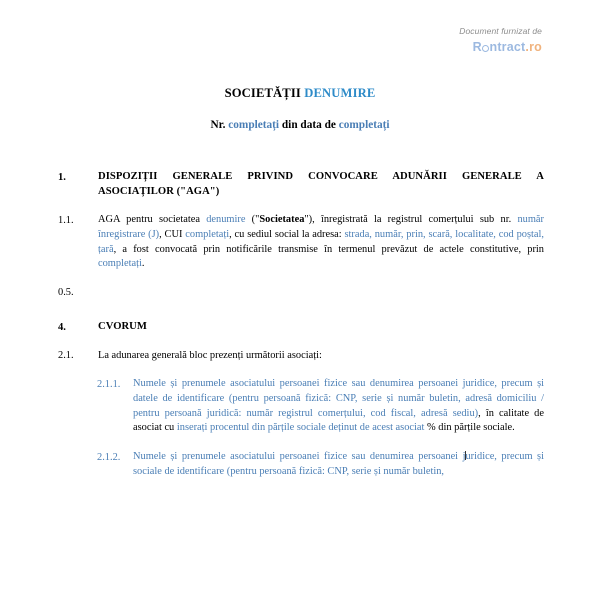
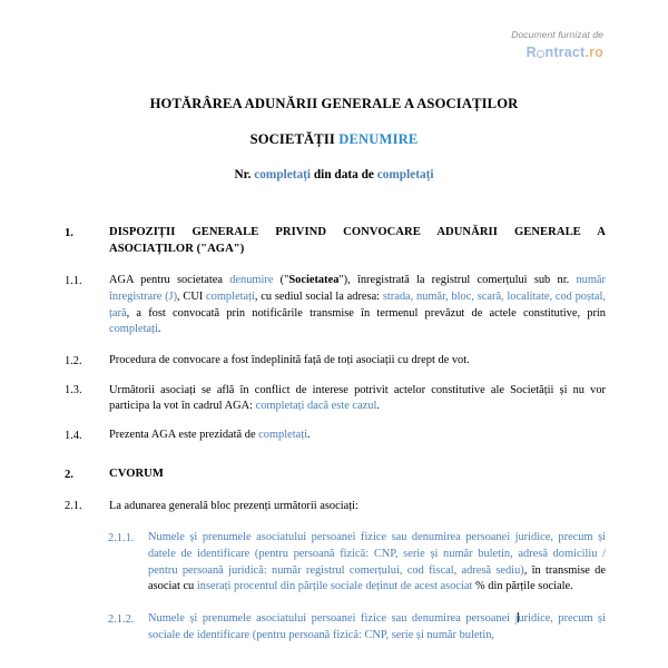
  Document furnizat de
  R ntract.ro
+ HOTĂRÂREA ADUNĂRII GENERALE A ASOCIAȚILOR
  SOCIETĂȚII DENUMIRE
  Nr. completați din data de completați
  1.
  DISPOZIȚII GENERALE PRIVIND CONVOCARE ADUNĂRII GENERALE A ASOCIAȚILOR ("AGA")
  1.1.
- AGA pentru societatea denumire ("Societatea"), înregistrată la registrul comerțului sub nr. număr înregistrare (J), CUI completați, cu sediul social la adresa: strada, număr, prin, scară, localitate, cod poștal, țară, a fost convocată prin notificările transmise în termenul prevăzut de actele constitutive, prin completați.
+ AGA pentru societatea denumire ("Societatea"), înregistrată la registrul comerțului sub nr. număr înregistrare (J), CUI completați, cu sediul social la adresa: strada, număr, bloc, scară, localitate, cod poștal, țară, a fost convocată prin notificările transmise în termenul prevăzut de actele constitutive, prin completați.
- 0.5.
+ 1.2.
+ Procedura de convocare a fost îndeplinită față de toți asociații cu drept de vot.
+ 1.3.
+ Următorii asociați se află în conflict de interese potrivit actelor constitutive ale Societății și nu vor participa la vot în cadrul AGA: completați dacă este cazul.
+ 1.4.
+ Prezenta AGA este prezidată de completați.
- 4.
+ 2.
  CVORUM
  2.1.
  La adunarea generală bloc prezenți următorii asociați:
  2.1.1.
- Numele și prenumele asociatului persoanei fizice sau denumirea persoanei juridice, precum și datele de identificare (pentru persoană fizică: CNP, serie și număr buletin, adresă domiciliu / pentru persoană juridică: număr registrul comerțului, cod fiscal, adresă sediu), în calitate de asociat cu inserați procentul din părțile sociale deținut de acest asociat % din părțile sociale.
+ Numele și prenumele asociatului persoanei fizice sau denumirea persoanei juridice, precum și datele de identificare (pentru persoană fizică: CNP, serie și număr buletin, adresă domiciliu / pentru persoană juridică: număr registrul comerțului, cod fiscal, adresă sediu), în transmise de asociat cu inserați procentul din părțile sociale deținut de acest asociat % din părțile sociale.
  2.1.2.
  Numele și prenumele asociatului persoanei fizice sau denumirea persoanei uridice, precum și sociale de identificare (pentru persoană fizică: CNP, serie și număr buletin,
